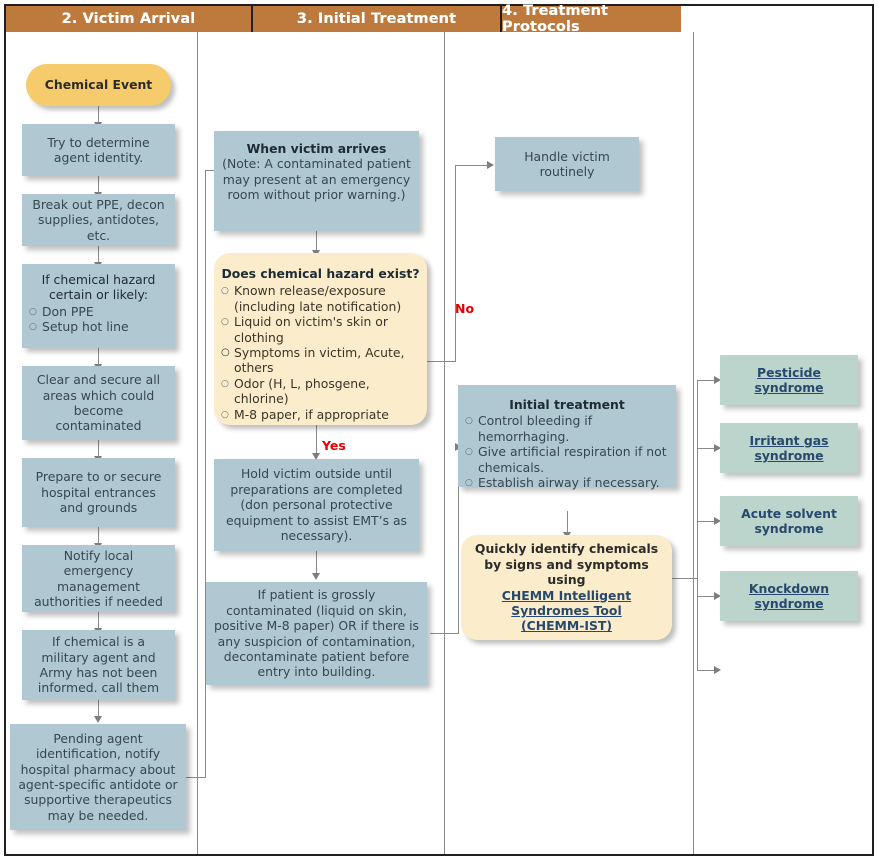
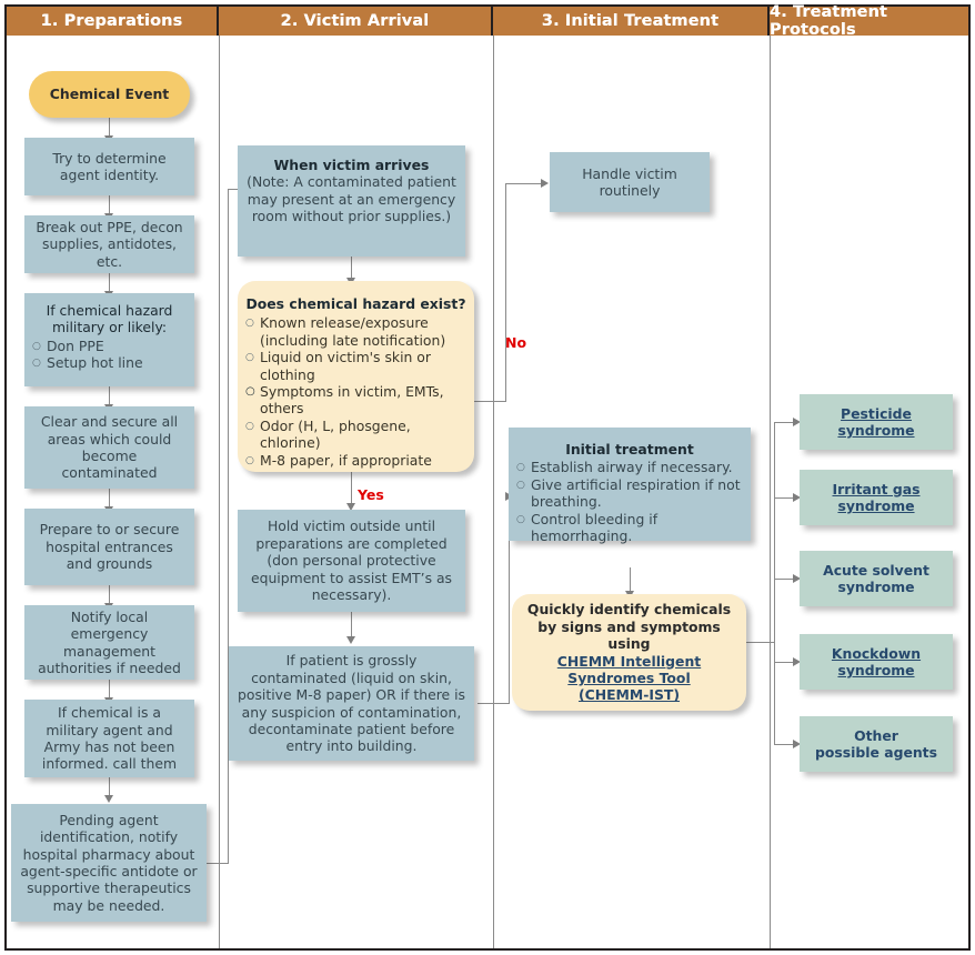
+ 1. Preparations
  2. Victim Arrival
  3. Initial Treatment
  4. Treatment Protocols
  Chemical Event
  Try to determine agent identity.
  Break out PPE, decon supplies, antidotes, etc.
- If chemical hazard certain or likely:
+ If chemical hazard military or likely:
  Don PPE
  Setup hot line
  Clear and secure all areas which could become contaminated
  Prepare to or secure hospital entrances and grounds
  Notify local emergency management authorities if needed
  If chemical is a military agent and Army has not been informed. call them
  Pending agent identification, notify hospital pharmacy about agent-specific antidote or supportive therapeutics may be needed.
  Yes
  No
  When victim arrives
- (Note: A contaminated patient may present at an emergency room without prior warning.)
+ (Note: A contaminated patient may present at an emergency room without prior supplies.)
  Does chemical hazard exist?
  Known release/exposure (including late notification)
  Liquid on victim's skin or clothing
- Symptoms in victim, Acute, others
+ Symptoms in victim, EMTs, others
  Odor (H, L, phosgene, chlorine)
  M-8 paper, if appropriate
  Hold victim outside until preparations are completed (don personal protective equipment to assist EMT’s as necessary).
  If patient is grossly contaminated (liquid on skin, positive M-8 paper) OR if there is any suspicion of contamination, decontaminate patient before entry into building.
  Handle victim routinely
  Initial treatment
- Control bleeding if hemorrhaging.
+ Establish airway if necessary.
- Give artificial respiration if not chemicals.
+ Give artificial respiration if not breathing.
- Establish airway if necessary.
+ Control bleeding if hemorrhaging.
  Quickly identify chemicals by signs and symptoms using
  CHEMM Intelligent
  Syndromes Tool
  (CHEMM-IST)
  Pesticide
  syndrome
  Irritant gas
  syndrome
  Acute solvent
  syndrome
  Knockdown
  syndrome
+ Other
+ possible agents
